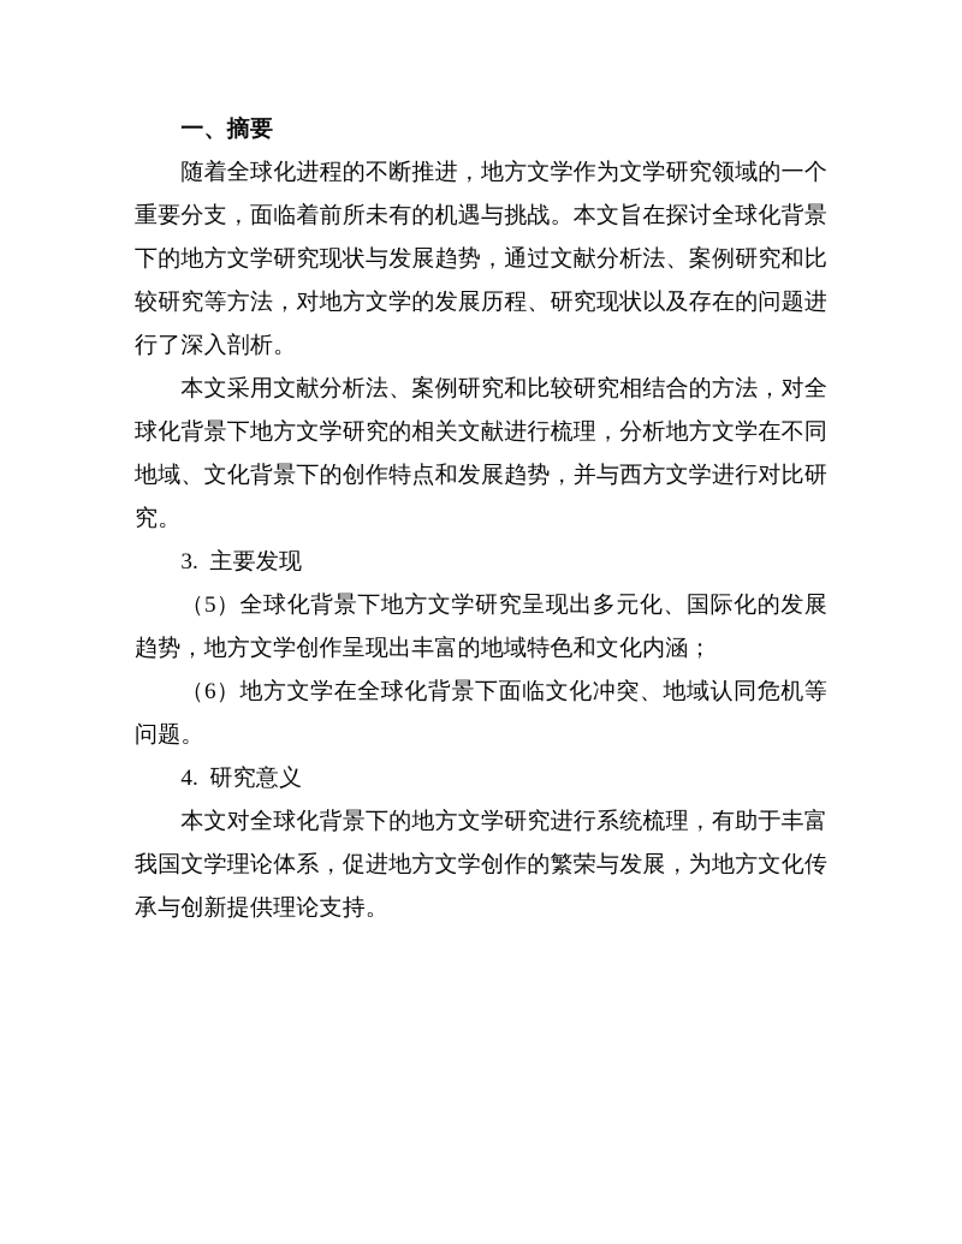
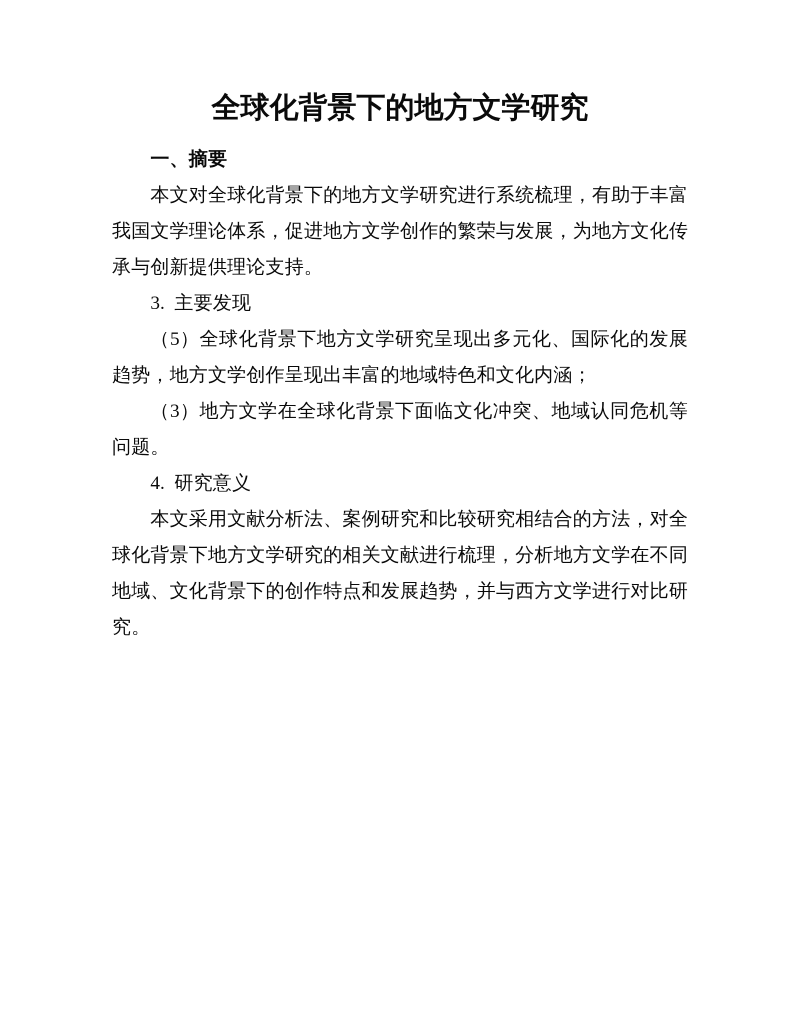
+ 全球化背景下的地方文学研究
  一、摘要
- 随着全球化进程的不断推进，地方文学作为文学研究领域的一个重要分支，面临着前所未有的机遇与挑战。本文旨在探讨全球化背景下的地方文学研究现状与发展趋势，通过文献分析法、案例研究和比较研究等方法，对地方文学的发展历程、研究现状以及存在的问题进行了深入剖析。
- 本文采用文献分析法、案例研究和比较研究相结合的方法，对全球化背景下地方文学研究的相关文献进行梳理，分析地方文学在不同地域、文化背景下的创作特点和发展趋势，并与西方文学进行对比研究。
+ 本文对全球化背景下的地方文学研究进行系统梳理，有助于丰富我国文学理论体系，促进地方文学创作的繁荣与发展，为地方文化传承与创新提供理论支持。
  3. 主要发现
  （5）全球化背景下地方文学研究呈现出多元化、国际化的发展趋势，地方文学创作呈现出丰富的地域特色和文化内涵；
- （6）地方文学在全球化背景下面临文化冲突、地域认同危机等问题。
+ （3）地方文学在全球化背景下面临文化冲突、地域认同危机等问题。
  4. 研究意义
- 本文对全球化背景下的地方文学研究进行系统梳理，有助于丰富我国文学理论体系，促进地方文学创作的繁荣与发展，为地方文化传承与创新提供理论支持。
+ 本文采用文献分析法、案例研究和比较研究相结合的方法，对全球化背景下地方文学研究的相关文献进行梳理，分析地方文学在不同地域、文化背景下的创作特点和发展趋势，并与西方文学进行对比研究。
